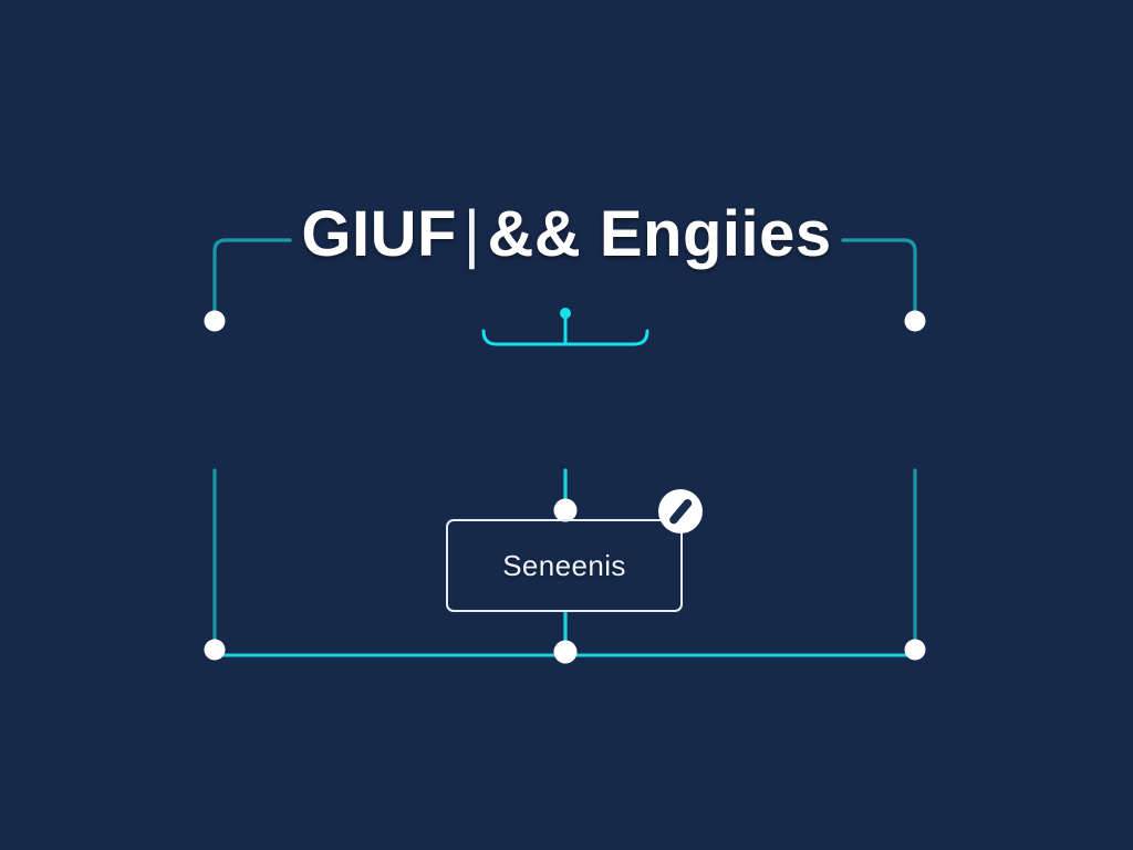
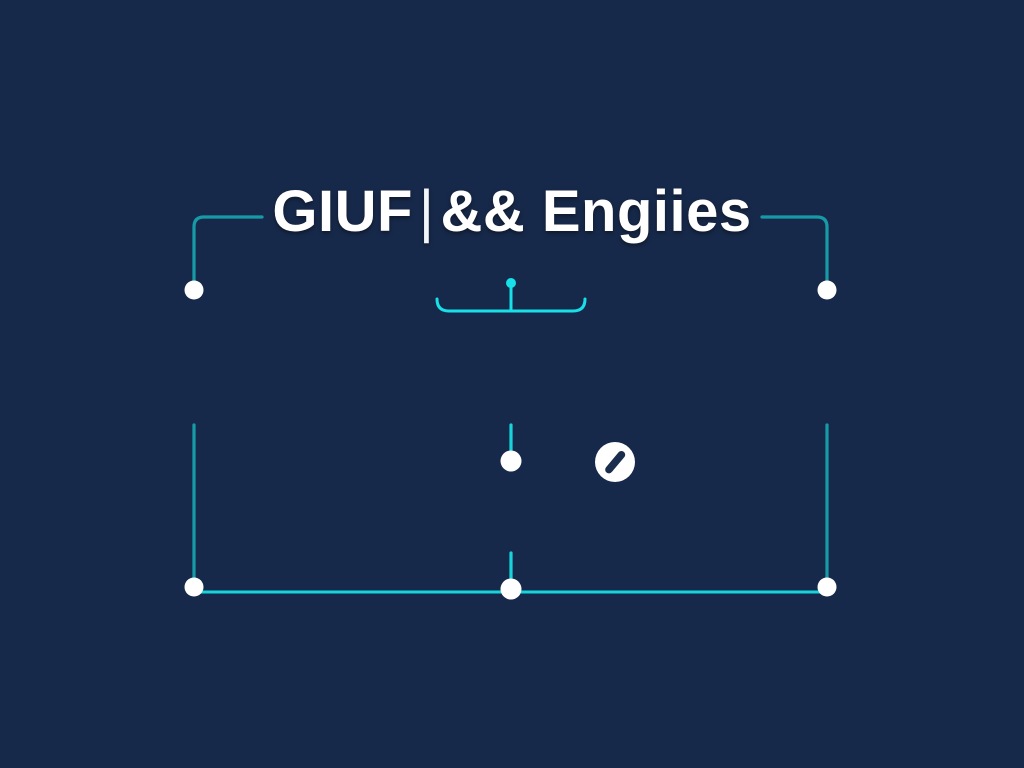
  GIUF|&& Engiies
- Seneenis
